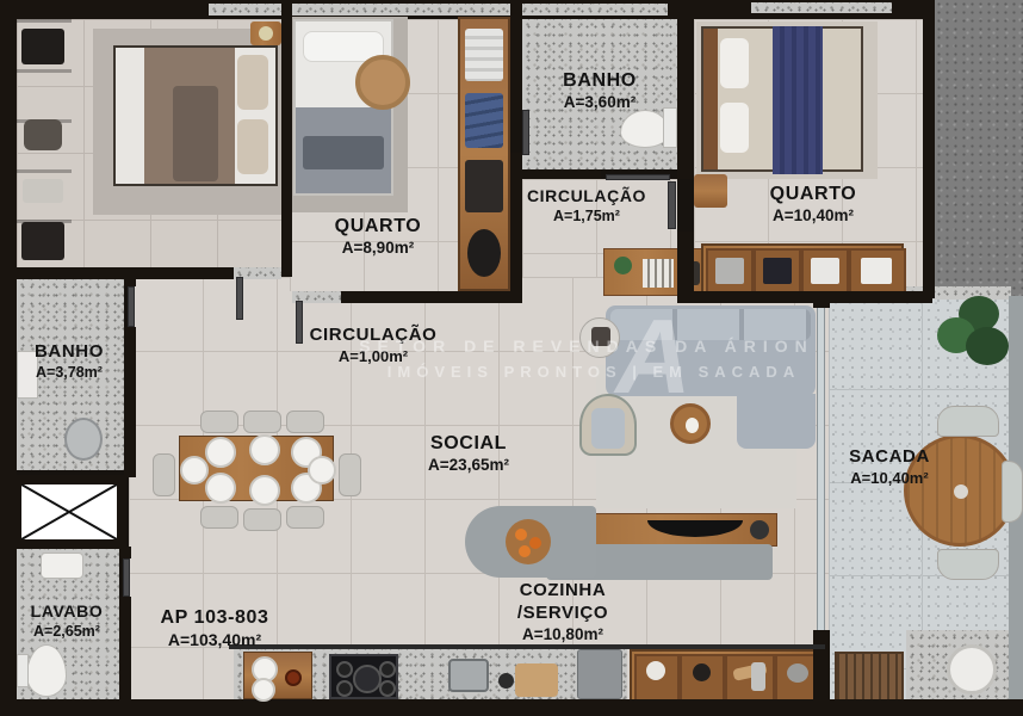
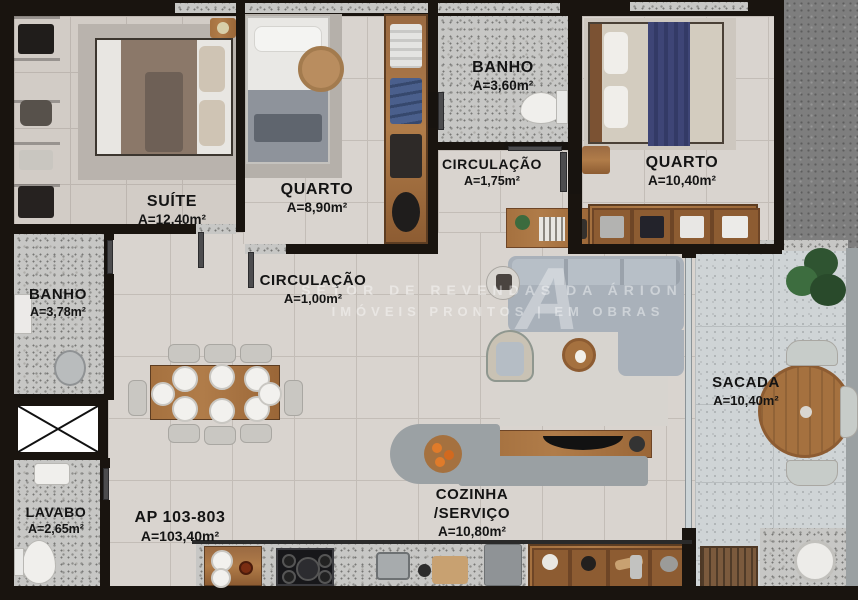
+ SUÍTE
+ A=12,40m²
  QUARTO
  A=8,90m²
  BANHO
  A=3,60m²
  CIRCULAÇÃO
  A=1,75m²
  QUARTO
  A=10,40m²
  CIRCULAÇÃO
  A=1,00m²
  BANHO
  A=3,78m²
- SOCIAL
- A=23,65m²
  LAVABO
  A=2,65m²
  AP 103-803
  A=103,40m²
  COZINHA
  /SERVIÇO
  A=10,80m²
  SACADA
  A=10,40m²
  SETOR DE REVENDAS DA ÁRION
- IMÓVEIS PRONTOS | EM SACADA
+ IMÓVEIS PRONTOS | EM OBRAS
  A
